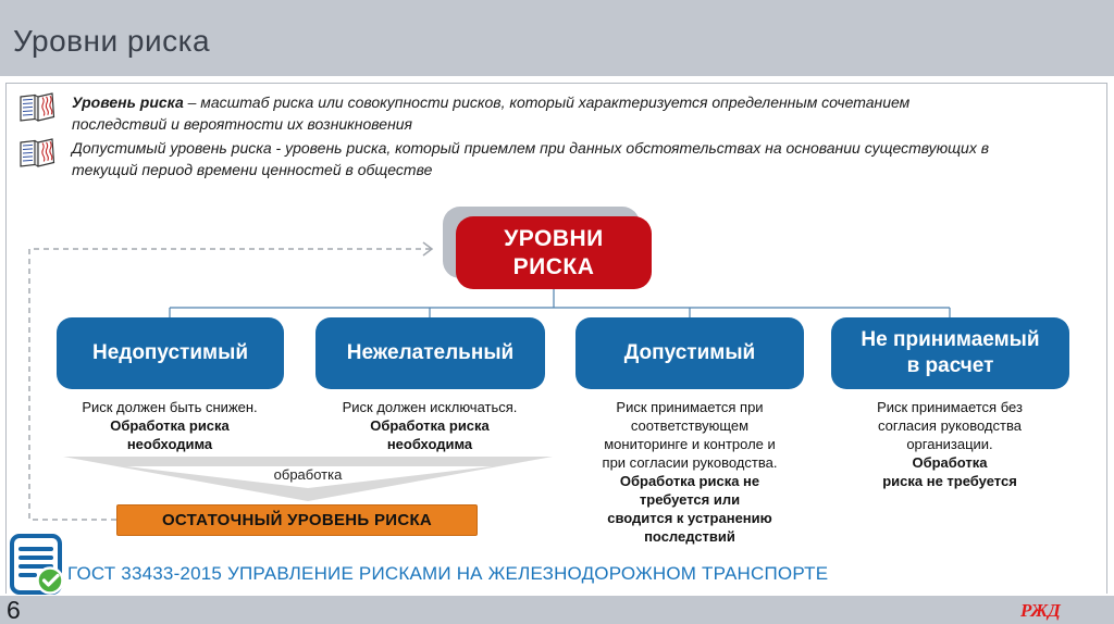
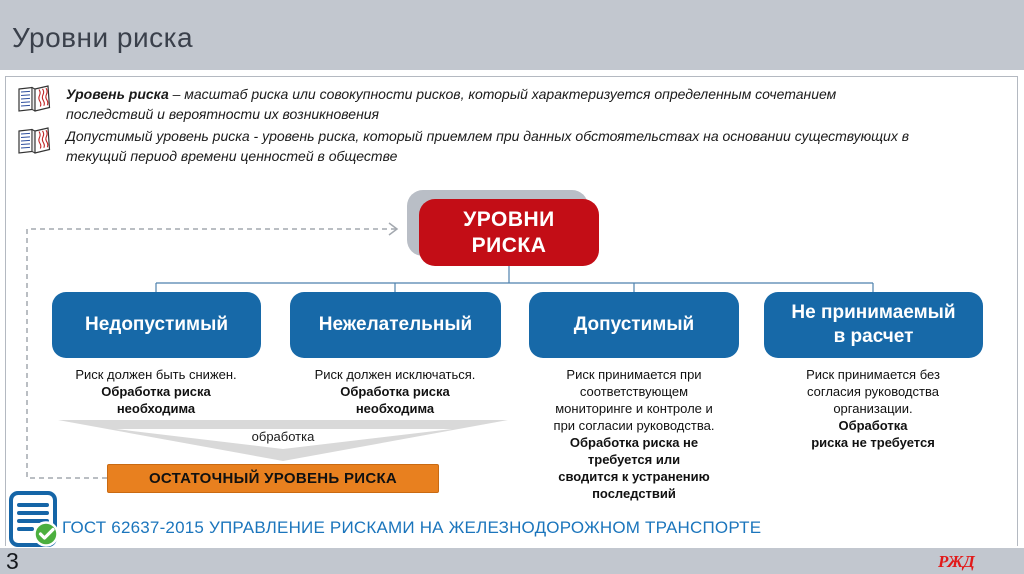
  Уровни риска
  Уровень риска – масштаб риска или совокупности рисков, который характеризуется определенным сочетанием
  последствий и вероятности их возникновения
  Допустимый уровень риска - уровень риска, который приемлем при данных обстоятельствах на основании существующих в
  текущий период времени ценностей в обществе
  УРОВНИ
  РИСКА
  Недопустимый
  Нежелательный
  Допустимый
  Не принимаемый
  в расчет
  Риск должен быть снижен.
  Обработка риска
  необходима
  Риск должен исключаться.
  Обработка риска
  необходима
  Риск принимается при
  соответствующем
  мониторинге и контроле и
  при согласии руководства.
  Обработка риска не
  требуется или
  сводится к устранению
  последствий
  Риск принимается без
  согласия руководства
  организации.
  Обработка
  риска не требуется
  обработка
  ОСТАТОЧНЫЙ УРОВЕНЬ РИСКА
- ГОСТ 33433-2015 УПРАВЛЕНИЕ РИСКАМИ НА ЖЕЛЕЗНОДОРОЖНОМ ТРАНСПОРТЕ
+ ГОСТ 62637-2015 УПРАВЛЕНИЕ РИСКАМИ НА ЖЕЛЕЗНОДОРОЖНОМ ТРАНСПОРТЕ
  РЖД
- 6
+ 3
